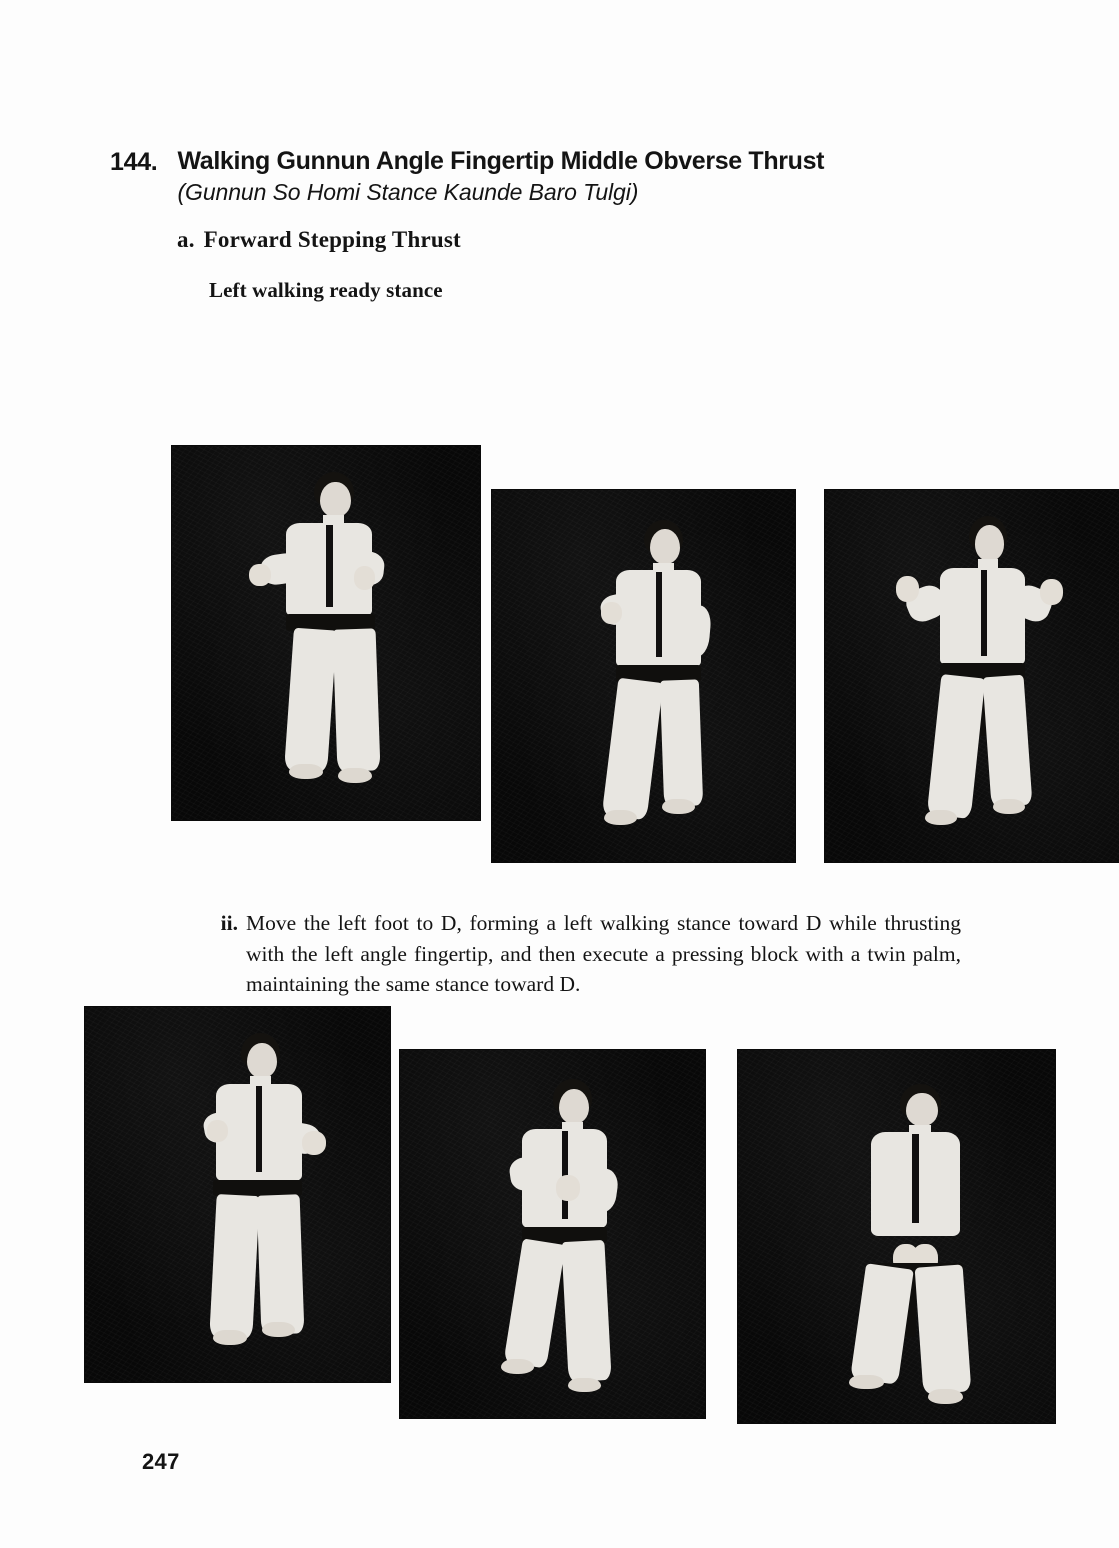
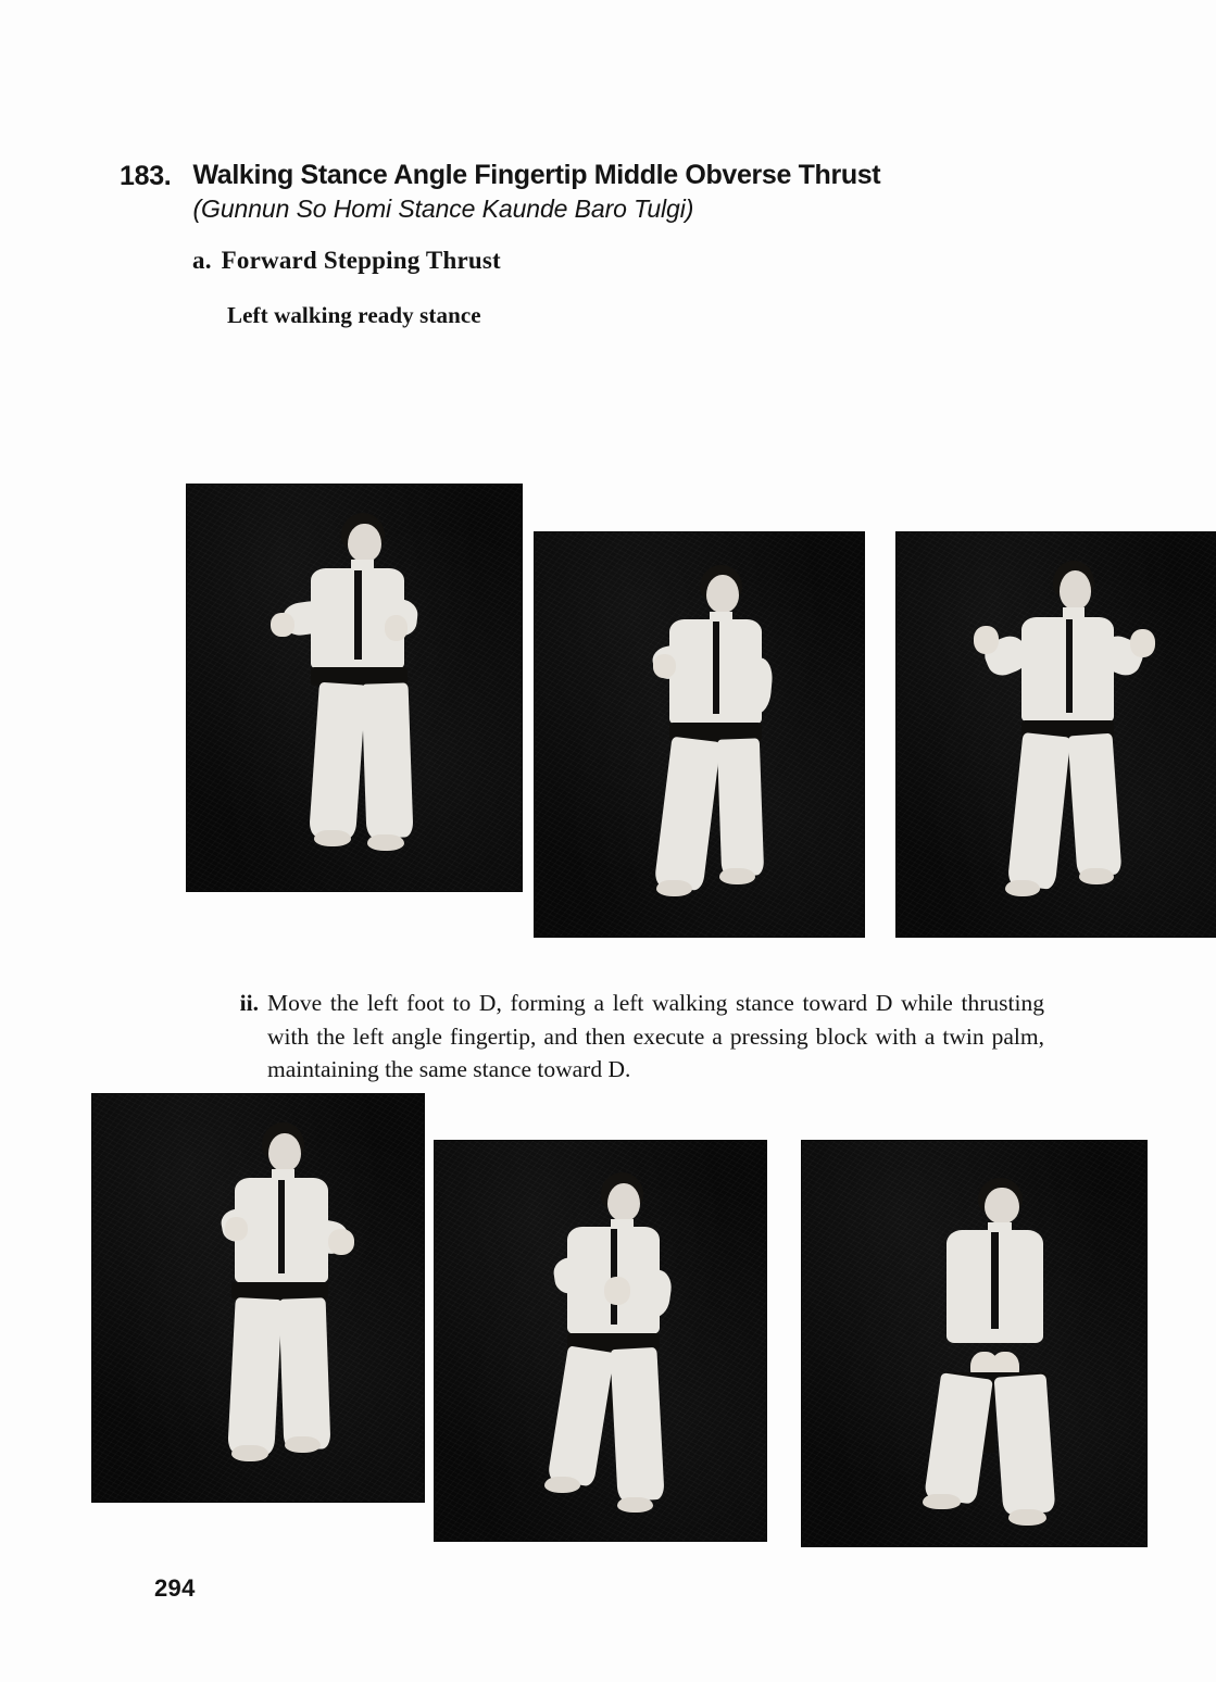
- 144.
+ 183.
- Walking Gunnun Angle Fingertip Middle Obverse Thrust
+ Walking Stance Angle Fingertip Middle Obverse Thrust
  (Gunnun So Homi Stance Kaunde Baro Tulgi)
  a. Forward Stepping Thrust
  Left walking ready stance
  ii.
  Move the left foot to D, forming a left walking stance toward D while thrusting with the left angle fingertip, and then execute a pressing block with a twin palm, maintaining the same stance toward D.
- 247
+ 294
